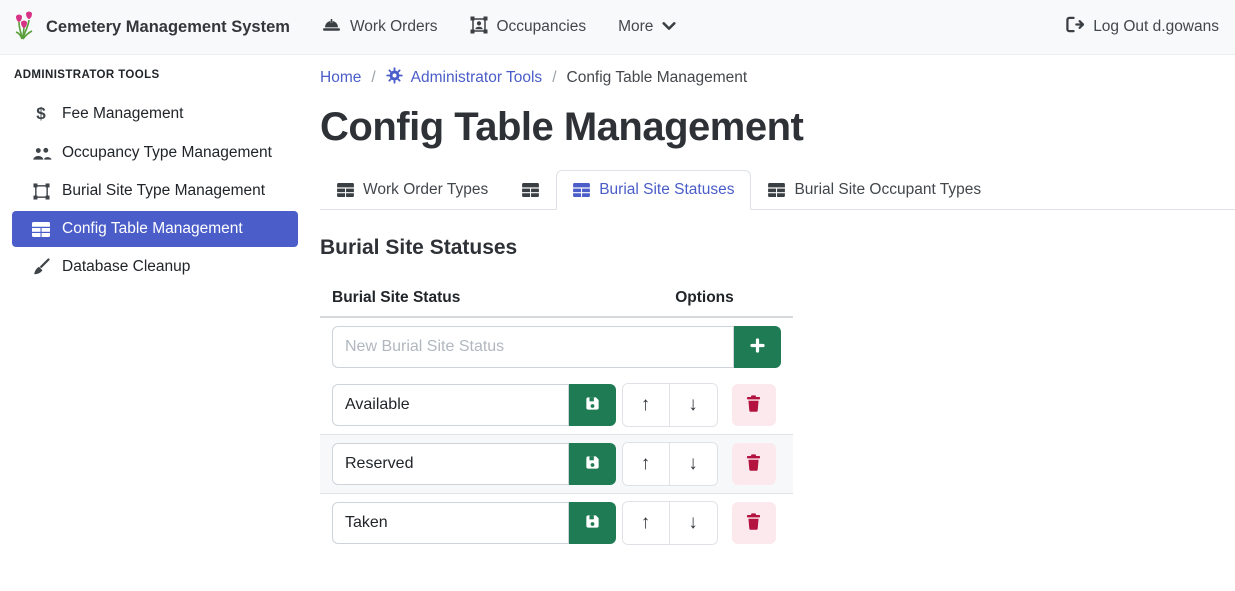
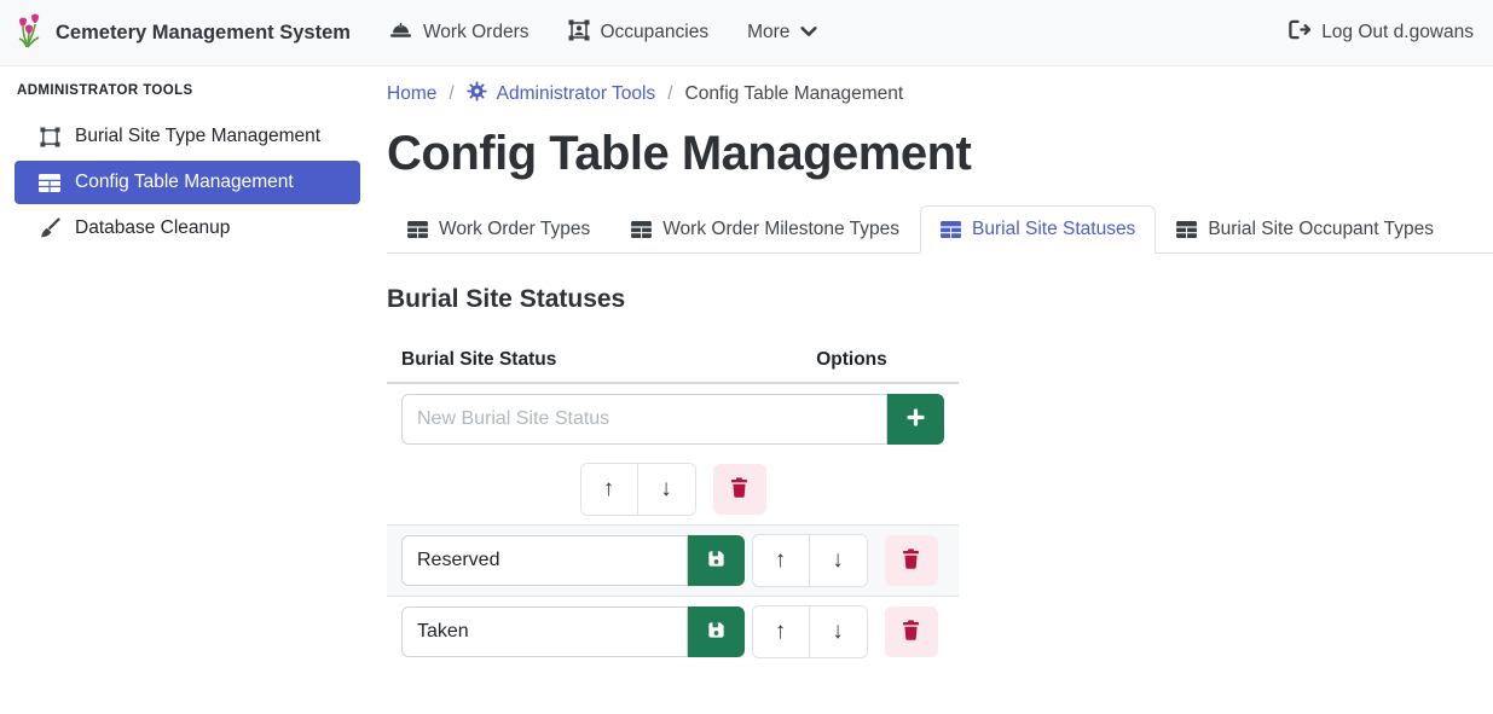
  Cemetery Management System
  Work Orders
  Occupancies
  More
  Log Out d.gowans
  ADMINISTRATOR TOOLS
- $
- Fee Management
- Occupancy Type Management
  Burial Site Type Management
  Config Table Management
  Database Cleanup
  Home
  /
  Administrator Tools
  /
  Config Table Management
  Config Table Management
  Work Order Types
+ Work Order Milestone Types
  Burial Site Statuses
  Burial Site Occupant Types
  Burial Site Statuses
  Burial Site Status
  Options
  New Burial Site Status
- Available
  ↑
  ↓
  Reserved
  ↑
  ↓
  Taken
  ↑
  ↓
